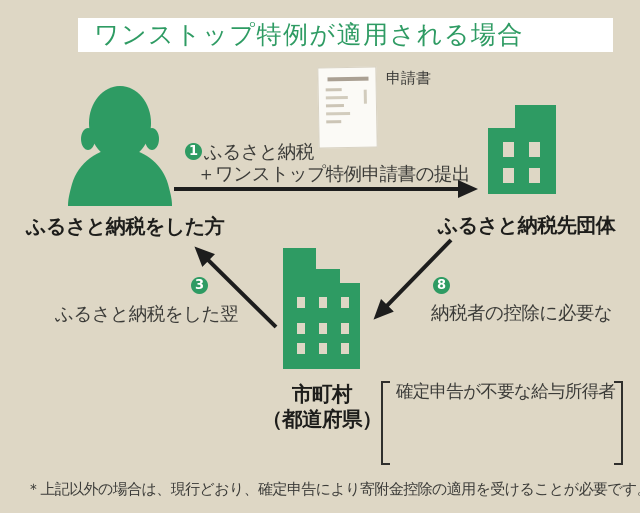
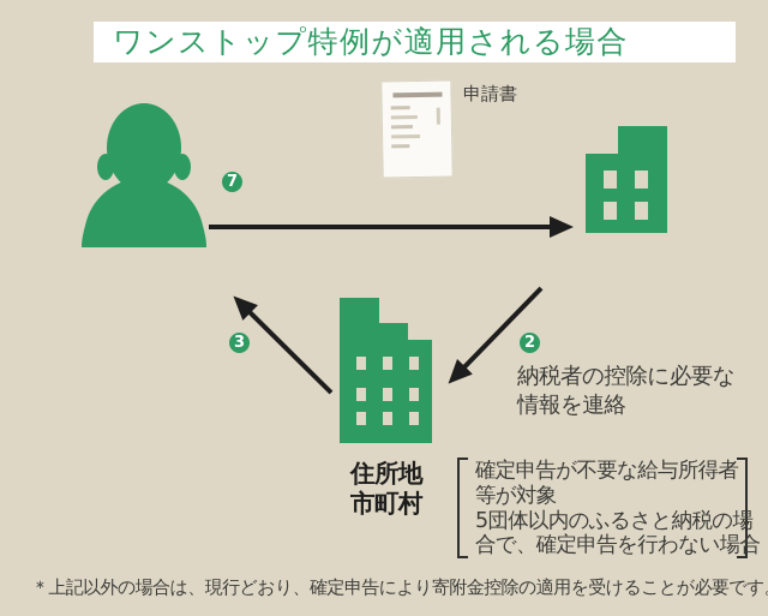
  ワンストップ特例が適用される場合
- ふるさと納税をした方
  申請書
- 1
+ 7
- ふるさと納税
- ＋ワンストップ特例申請書の提出
- ふるさと納税先団体
- 8
+ 2
  納税者の控除に必要な
+ 情報を連絡
+ 住所地
  市町村
- （都道府県）
  3
- ふるさと納税をした翌
  確定申告が不要な給与所得者
+ 等が対象
+ 5団体以内のふるさと納税の場
+ 合で、確定申告を行わない場合
  ＊上記以外の場合は、現行どおり、確定申告により寄附金控除の適用を受けることが必要です
